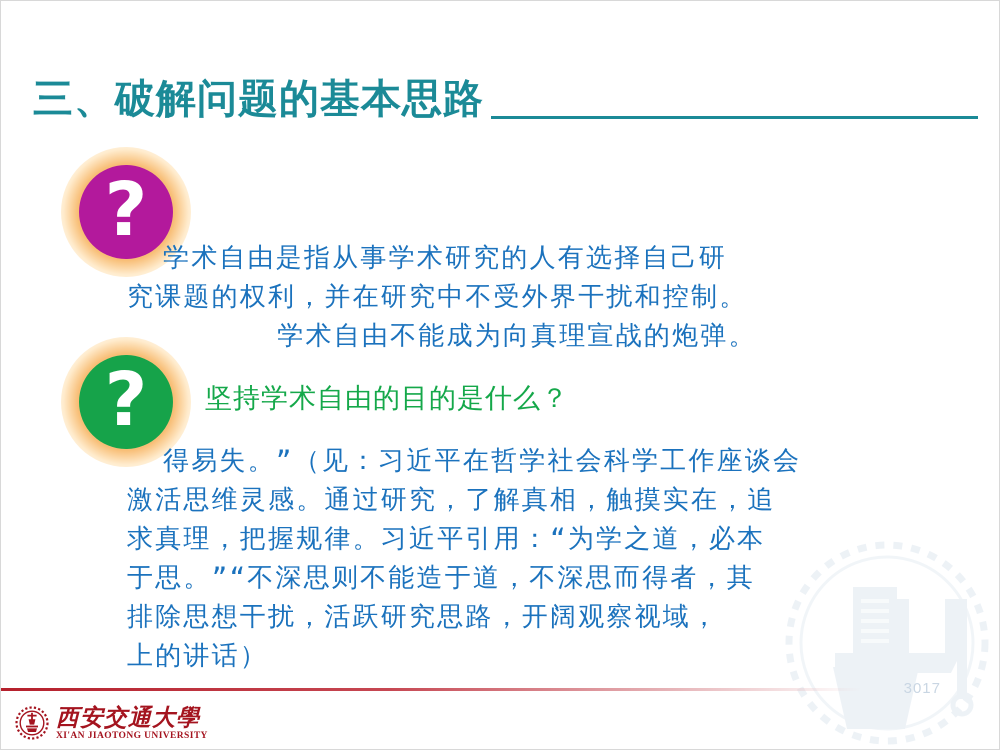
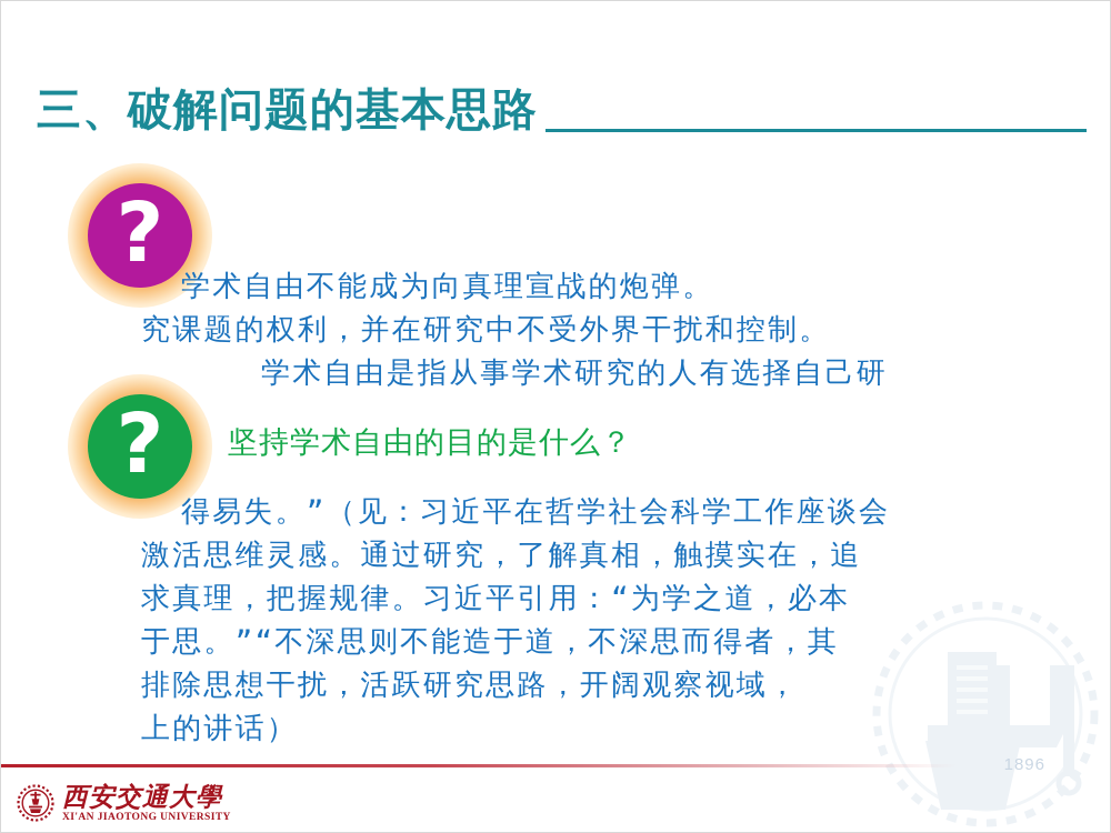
- 3017
+ 1896
  三、破解问题的基本思路
  ?
- 学术自由是指从事学术研究的人有选择自己研
+ 学术自由不能成为向真理宣战的炮弹。
  究课题的权利，并在研究中不受外界干扰和控制。
- 学术自由不能成为向真理宣战的炮弹。
+ 学术自由是指从事学术研究的人有选择自己研
  ?
  坚持学术自由的目的是什么？
  得易失。”（见：习近平在哲学社会科学工作座谈会
  激活思维灵感。通过研究，了解真相，触摸实在，追
  求真理，把握规律。习近平引用：“为学之道，必本
  于思。”“不深思则不能造于道，不深思而得者，其
  排除思想干扰，活跃研究思路，开阔观察视域，
  上的讲话）
  西安交通大學
  XI'AN JIAOTONG UNIVERSITY
